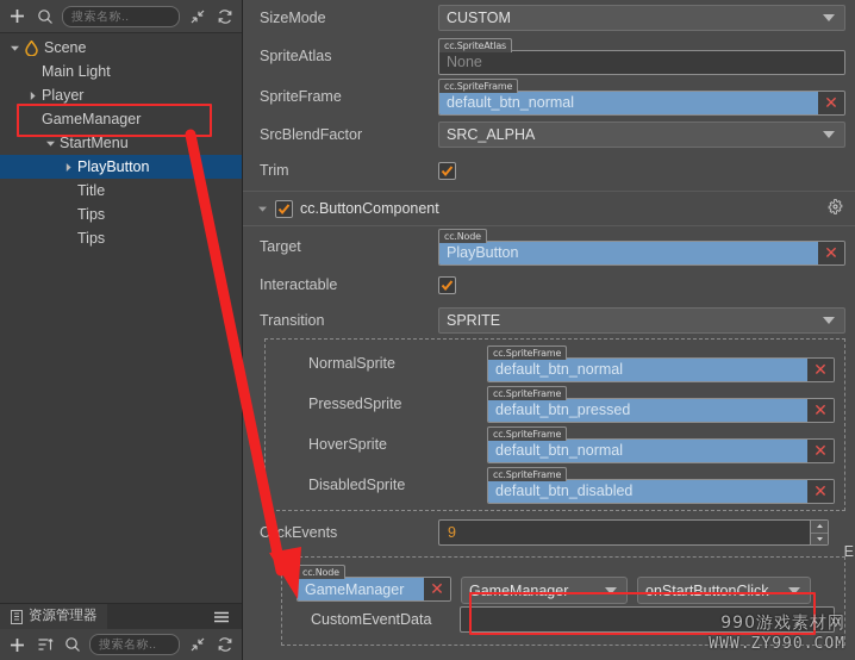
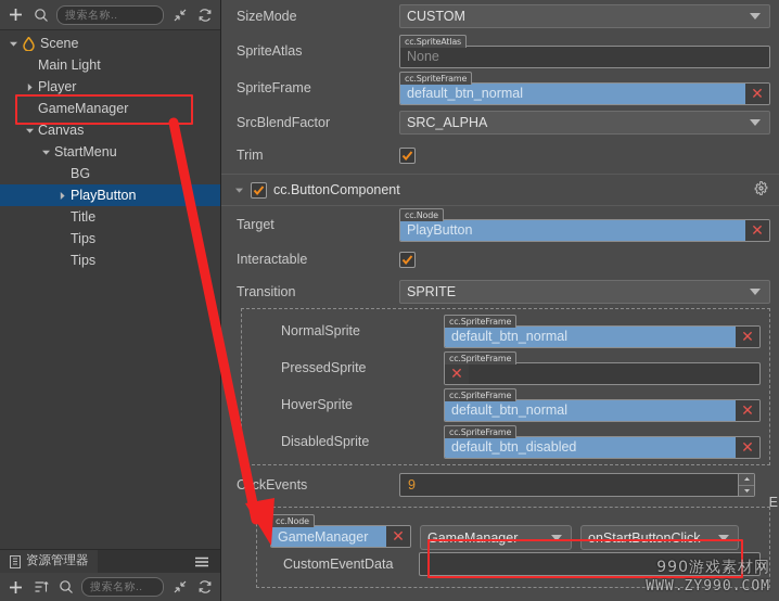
  搜索名称..
  Scene
  Main Light
  Player
  GameManager
+ Canvas
  StartMenu
+ BG
  PlayButton
  Title
  Tips
  Tips
  资源管理器
  搜索名称..
  SizeMode
  CUSTOM
  SpriteAtlas
  cc.SpriteAtlas
  None
  SpriteFrame
  cc.SpriteFrame
  default_btn_normal
  ✕
  SrcBlendFactor
  SRC_ALPHA
  Trim
  cc.ButtonComponent
  Target
  cc.Node
  PlayButton
  ✕
  Interactable
  Transition
  SPRITE
  NormalSprite
  cc.SpriteFrame
  default_btn_normal
  ✕
  PressedSprite
  cc.SpriteFrame
- default_btn_pressed
  ✕
  HoverSprite
  cc.SpriteFrame
  default_btn_normal
  ✕
  DisabledSprite
  cc.SpriteFrame
  default_btn_disabled
  ✕
  CckEvents
  9
  E
  cc.Node
  GameManager
  ✕
  GameManager
  onStartButtonClick
  CustomEventData
  990游戏素材网
  WWW.ZY990.COM
